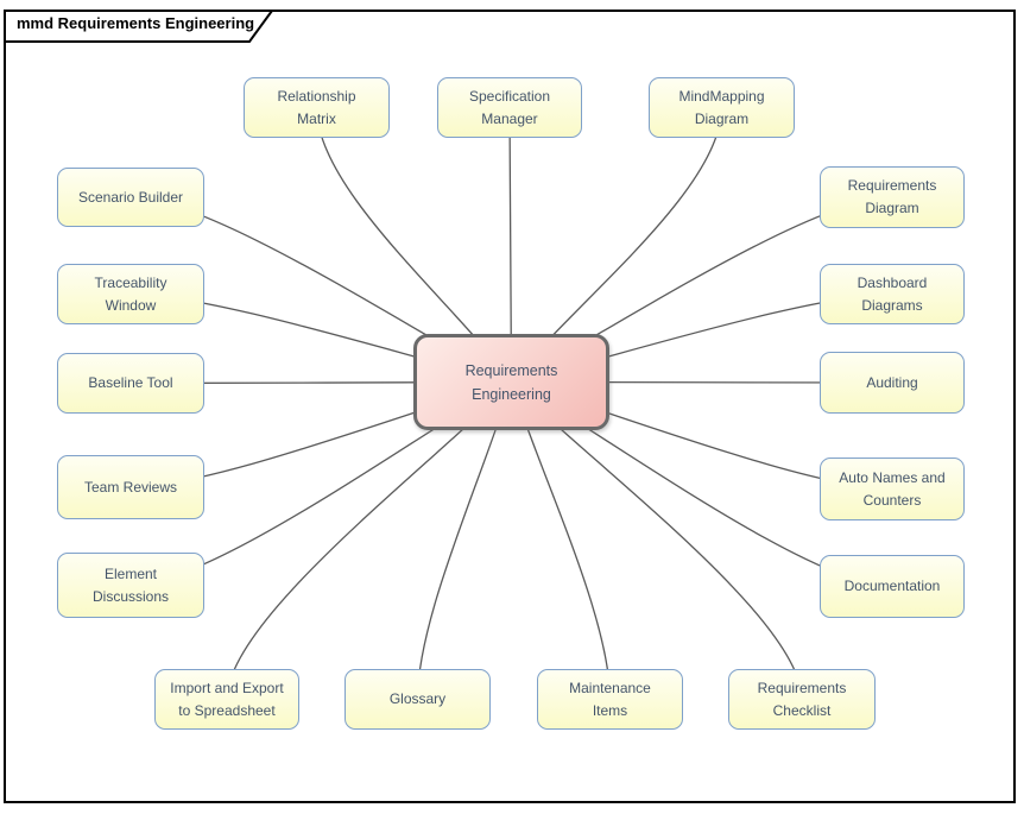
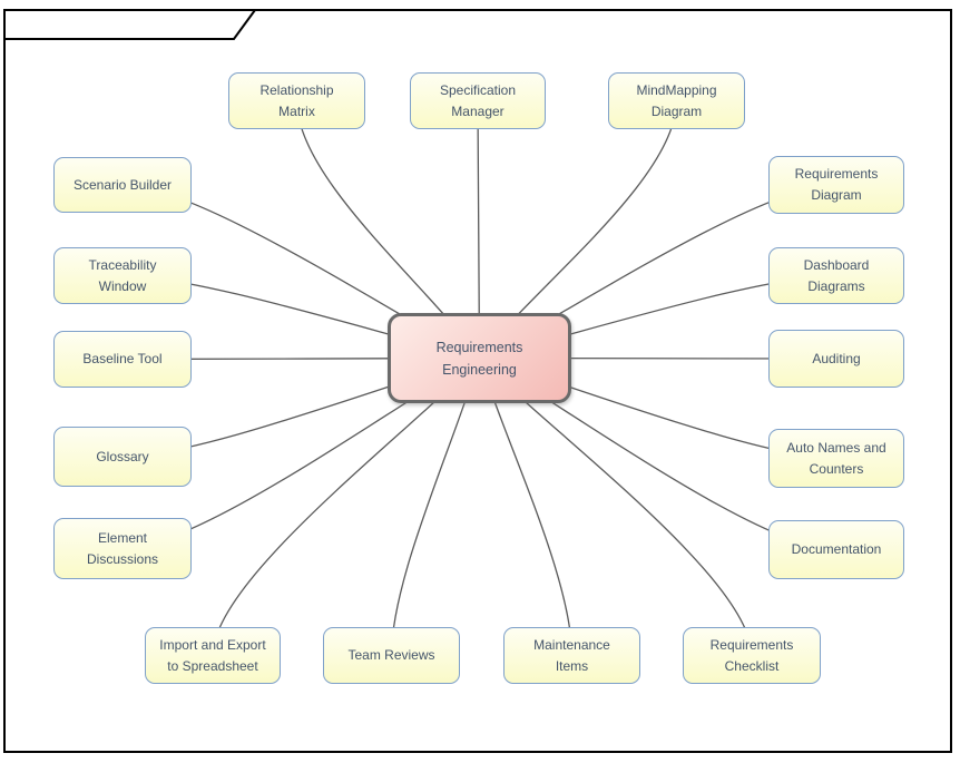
  Relationship
  Matrix
  Specification
  Manager
  MindMapping
  Diagram
  Scenario Builder
  Requirements
  Diagram
  Traceability
  Window
  Dashboard
  Diagrams
  Baseline Tool
  Auditing
- Team Reviews
+ Glossary
  Auto Names and
  Counters
  Element
  Discussions
  Documentation
  Import and Export
  to Spreadsheet
- Glossary
+ Team Reviews
  Maintenance
  Items
  Requirements
  Checklist
  Requirements
  Engineering
- mmd Requirements Engineering
